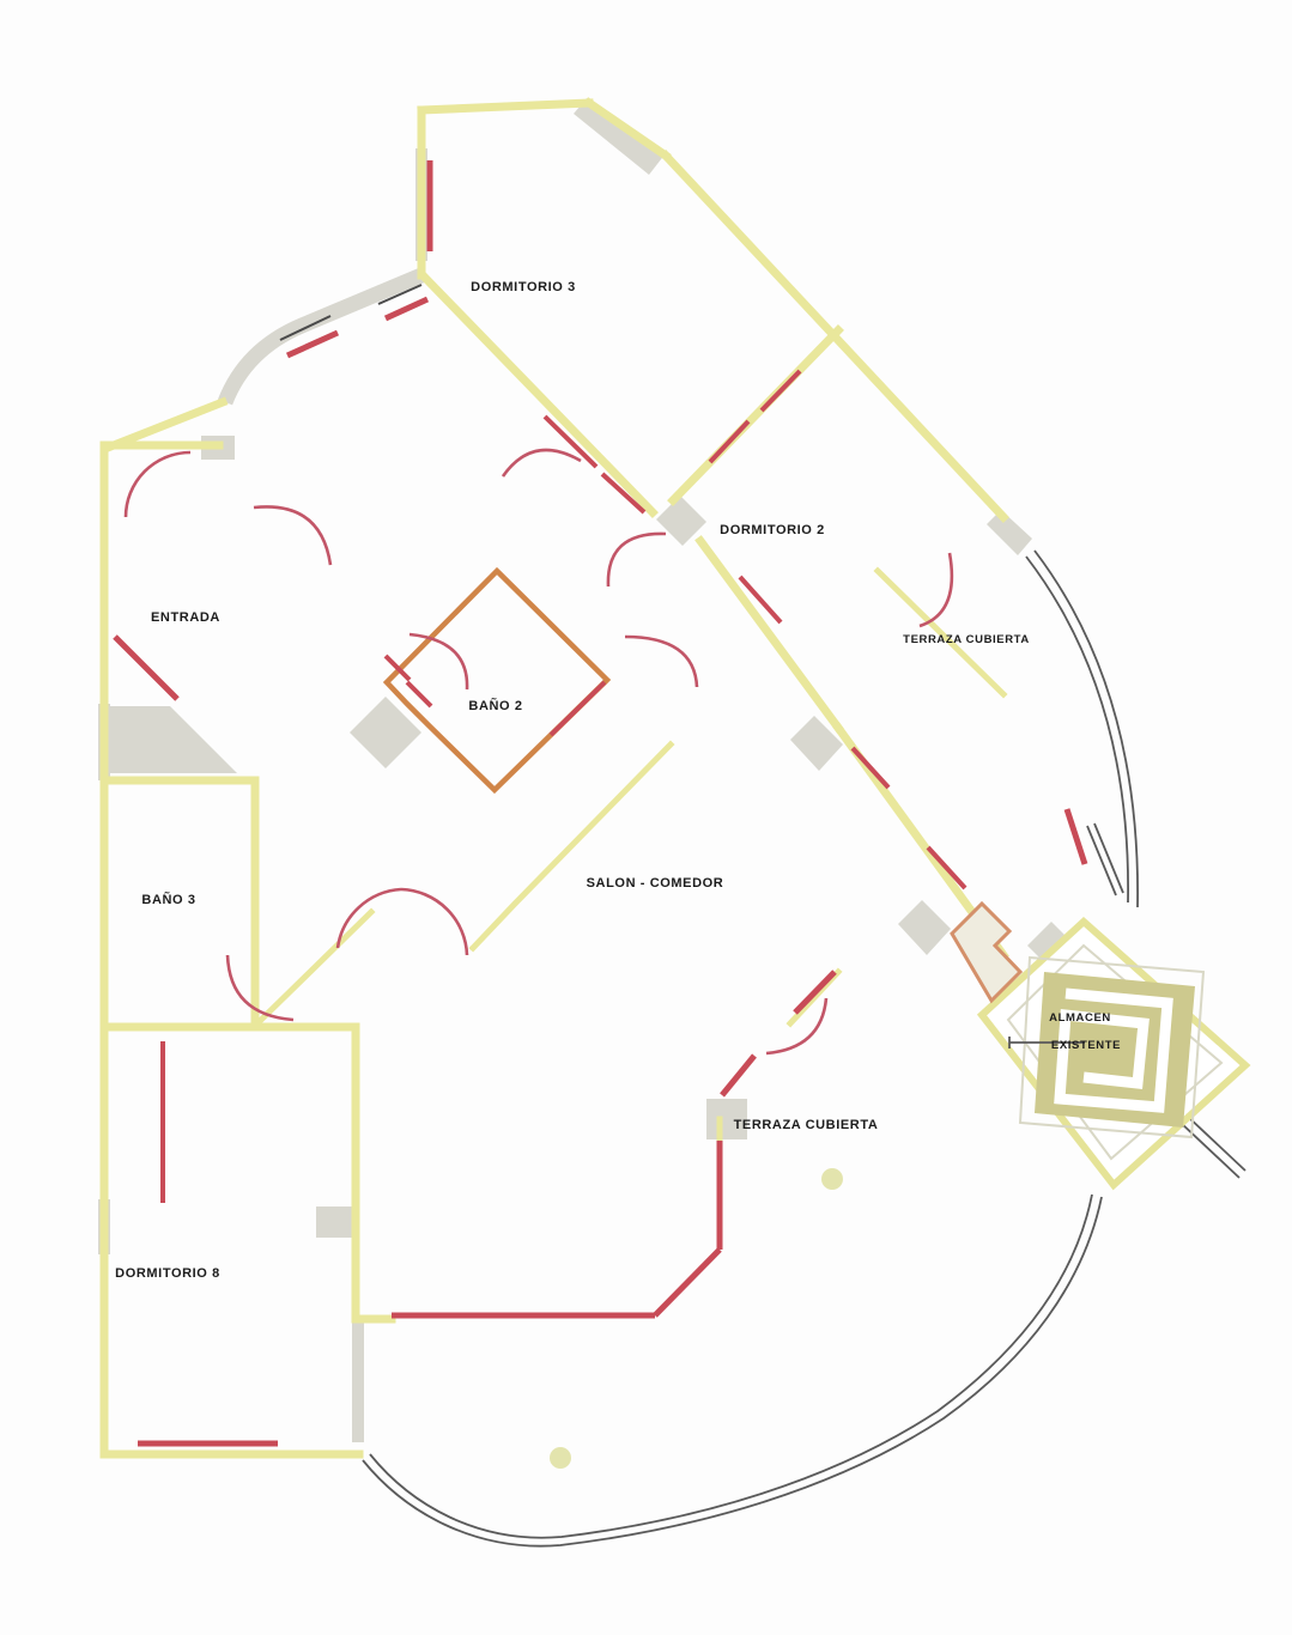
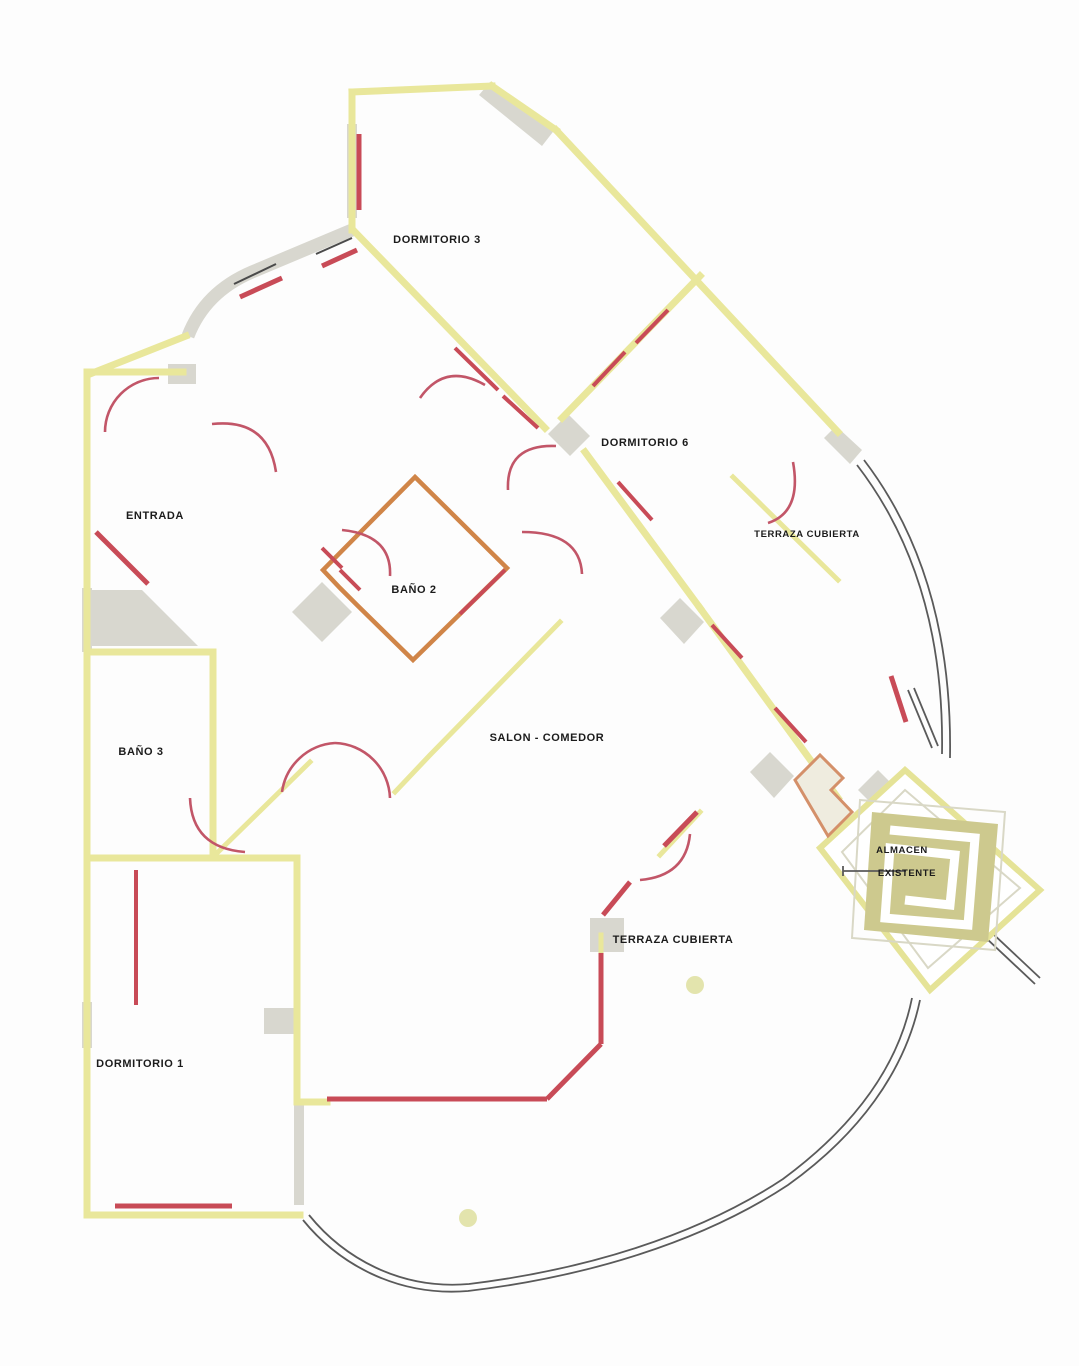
  DORMITORIO 3
- DORMITORIO 2
+ DORMITORIO 6
  ENTRADA
  BAÑO 2
  TERRAZA CUBIERTA
  BAÑO 3
  SALON - COMEDOR
  TERRAZA CUBIERTA
- DORMITORIO 8
+ DORMITORIO 1
  ALMACEN
  EXISTENTE
